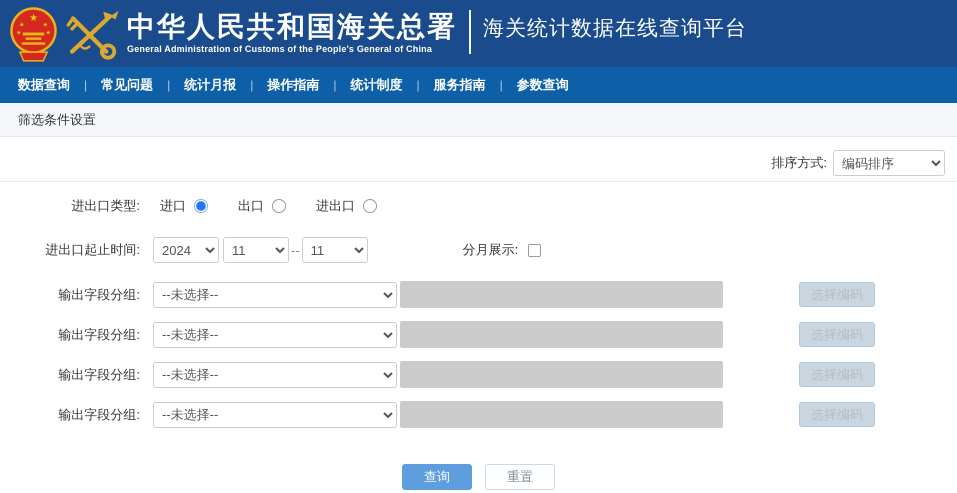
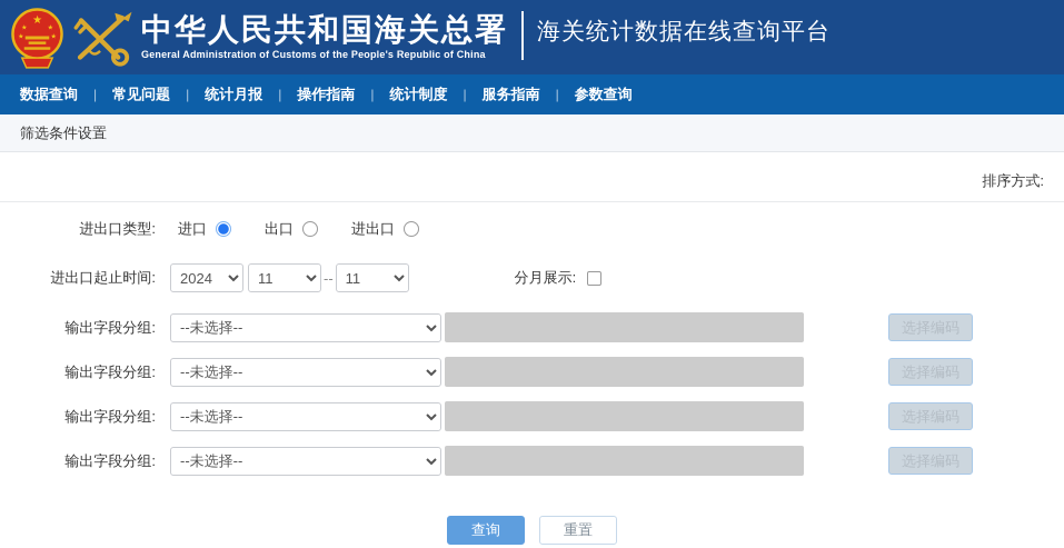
  ★
  中华人民共和国海关总署
- General Administration of Customs of the People's General of China
+ General Administration of Customs of the People's Republic of China
  海关统计数据在线查询平台
  数据查询
  |
  常见问题
  |
  统计月报
  |
  操作指南
  |
  统计制度
  |
  服务指南
  |
  参数查询
  筛选条件设置
  排序方式:
- 编码排序
  进出口类型:
  进口
  出口
  进出口
  进出口起止时间:
  2024
  11
  --
  11
  分月展示:
  输出字段分组:
  --未选择--
  选择编码
  输出字段分组:
  --未选择--
  选择编码
  输出字段分组:
  --未选择--
  选择编码
  输出字段分组:
  --未选择--
  选择编码
  查询
  重置
